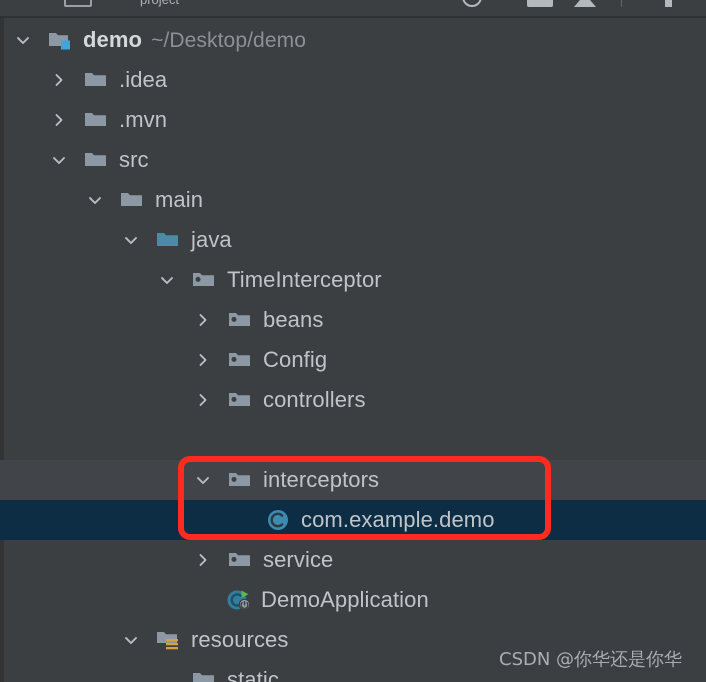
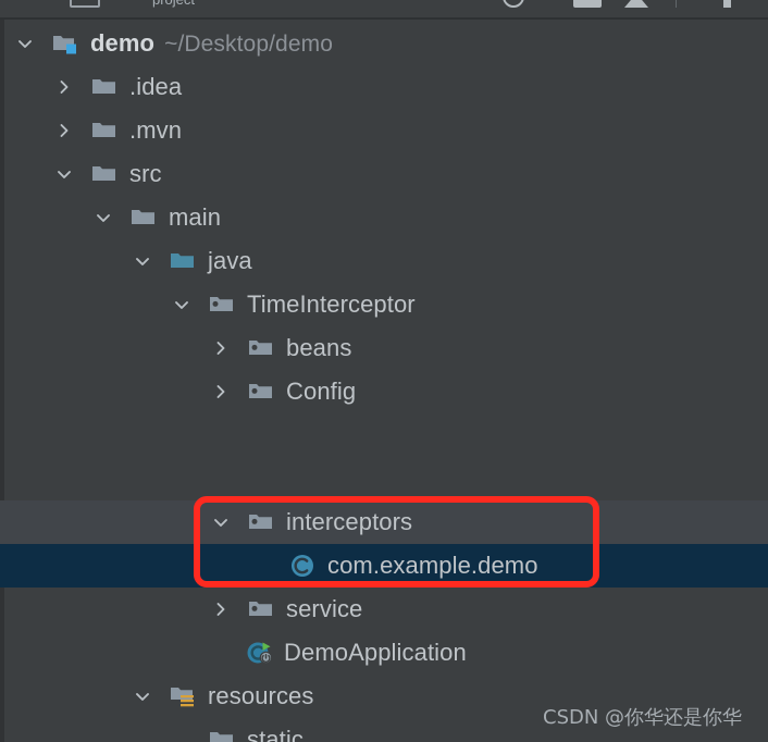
  demo
  ~/Desktop/demo
  .idea
  .mvn
  src
  main
  java
  TimeInterceptor
  beans
  Config
- controllers
  interceptors
  com.example.demo
  service
  DemoApplication
  resources
  static
  CSDN @你华还是你华
